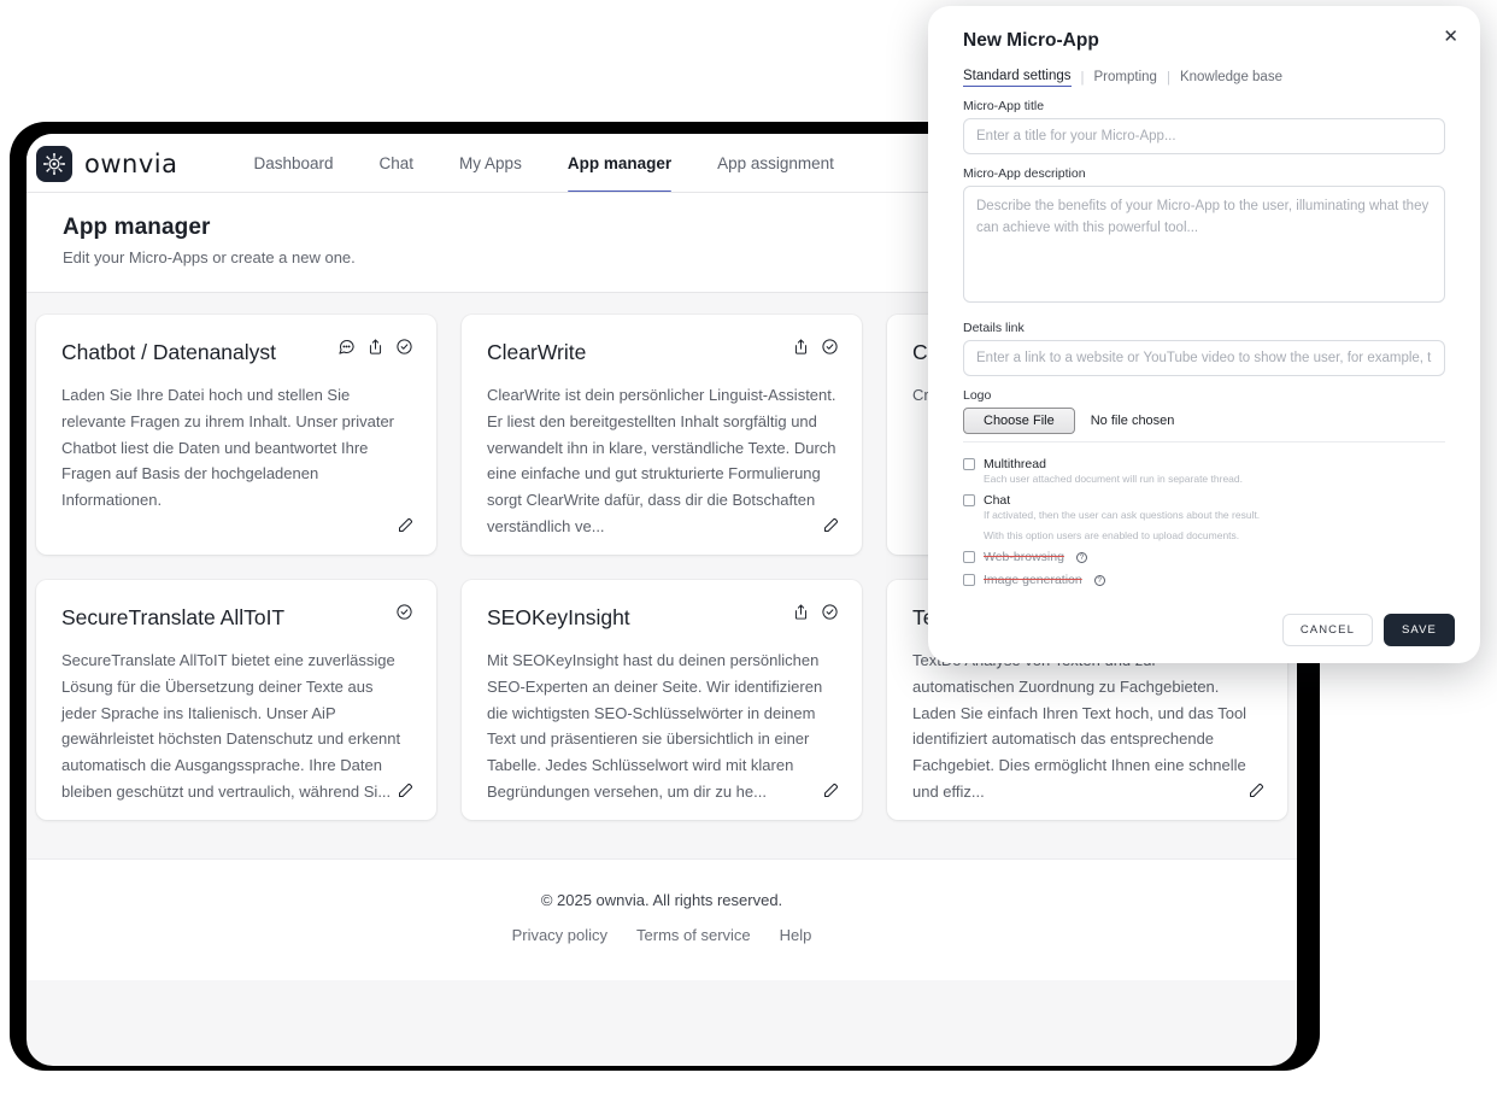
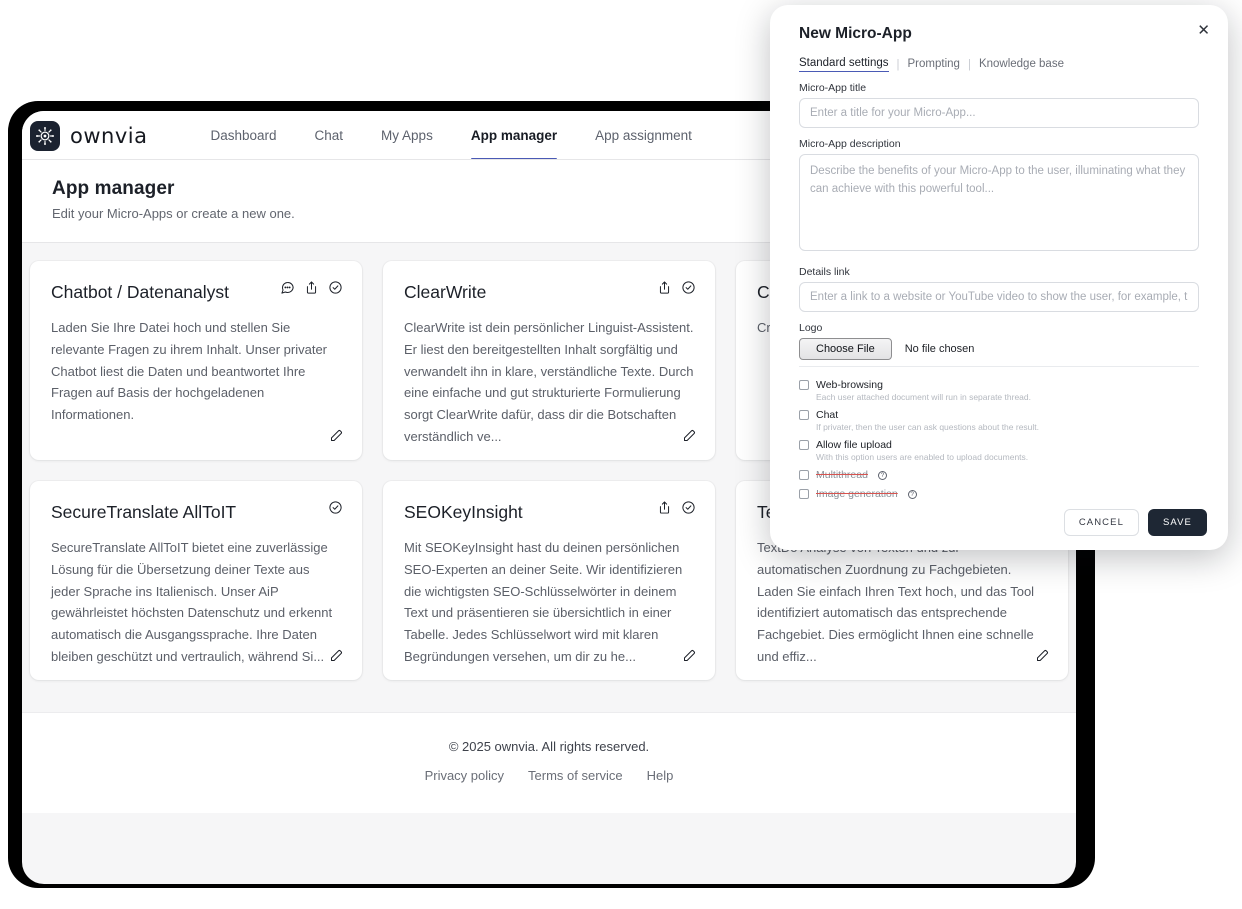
  ownvia
  Dashboard
  Chat
  My Apps
  App manager
  App assignment
  App manager
  Edit your Micro-Apps or create a new one.
  Chatbot / Datenanalyst
  Laden Sie Ihre Datei hoch und stellen Sie relevante Fragen zu ihrem Inhalt. Unser privater Chatbot liest die Daten und beantwortet Ihre Fragen auf Basis der hochgeladenen Informationen.
  ClearWrite
  ClearWrite ist dein persönlicher Linguist-Assistent. Er liest den bereitgestellten Inhalt sorgfältig und verwandelt ihn in klare, verständliche Texte. Durch eine einfache und gut strukturierte Formulierung sorgt ClearWrite dafür, dass dir die Botschaften verständlich ve...
  SecureTranslate AllToIT
  SecureTranslate AllToIT bietet eine zuverlässige Lösung für die Übersetzung deiner Texte aus jeder Sprache ins Italienisch. Unser AiP gewährleistet höchsten Datenschutz und erkennt automatisch die Ausgangssprache. Ihre Daten bleiben geschützt und vertraulich, während Si...
  SEOKeyInsight
  Mit SEOKeyInsight hast du deinen persönlichen SEO-Experten an deiner Seite. Wir identifizieren die wichtigsten SEO-Schlüsselwörter in deinem Text und präsentieren sie übersichtlich in einer Tabelle. Jedes Schlüsselwort wird mit klaren Begründungen versehen, um dir zu he...
  Tex automatischen Zuordnung zu Fachgebieten. Laden Sie einfach Ihren Text hoch, und das Tool identifiziert automatisch das entsprechende Fachgebiet. Dies ermöglicht Ihnen eine schnelle und effiz...
  © 2025 ownvia. All rights reserved.
  Privacy policy
  Terms of service
  Help
  New Micro-App
  ✕
  Standard settings
  |
  Prompting
  |
  Knowledge base
  Micro-App title
  Enter a title for your Micro-App...
  Micro-App description
  Details link
  Enter a link to a website or YouTube video to show the user, for example, t
  Logo
  Choose File
  No file chosen
- Multithread
+ Web-browsing
  Each user attached document will run in separate thread.
  Chat
- If activated, then the user can ask questions about the result.
+ If privater, then the user can ask questions about the result.
+ Allow file upload
  With this option users are enabled to upload documents.
- Web-browsing
+ Multithread
  Image generation
  CANCEL
  SAVE
